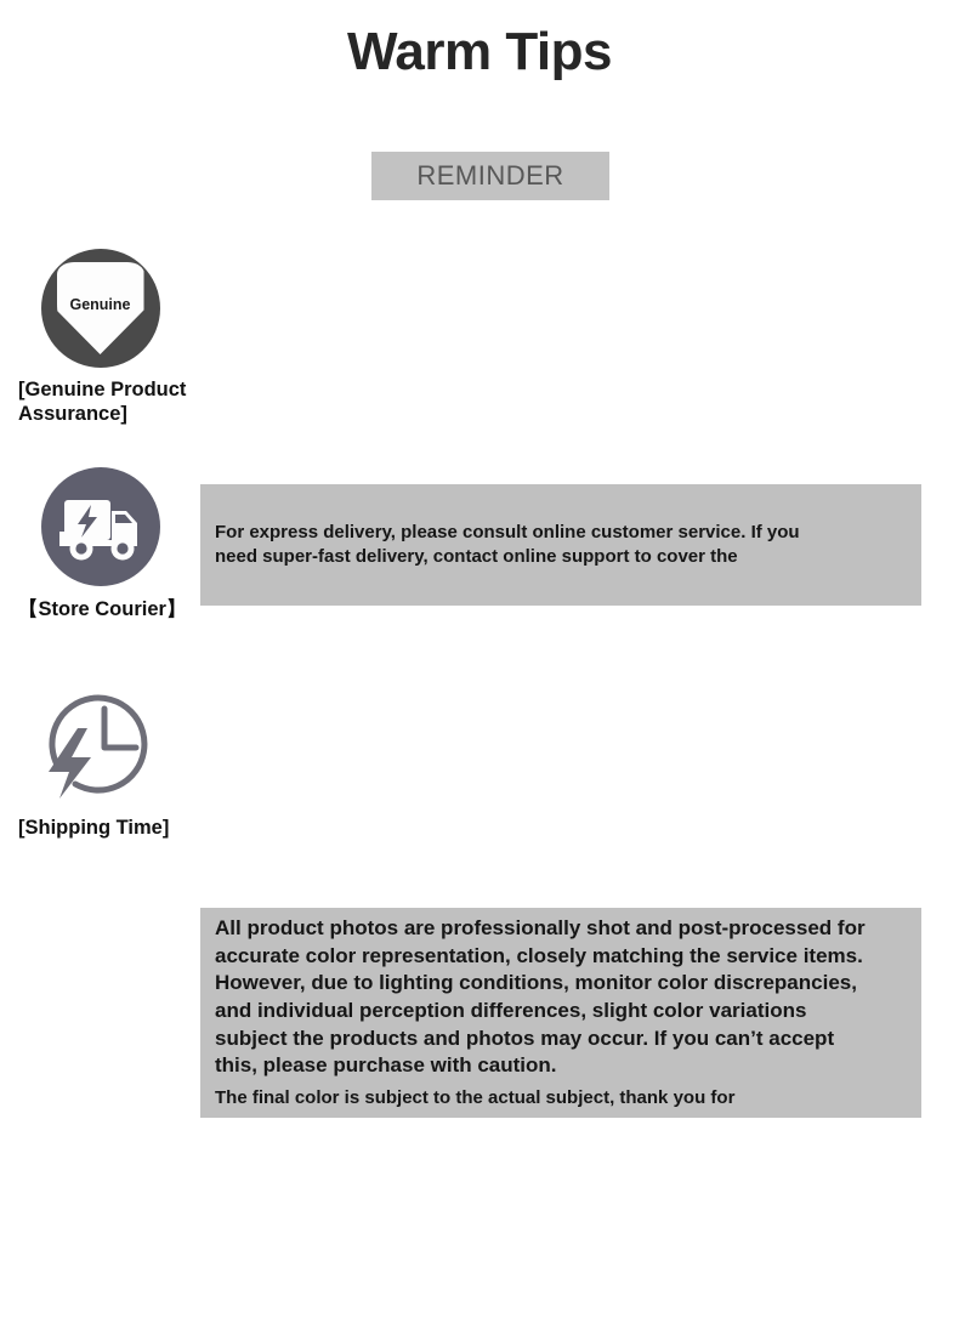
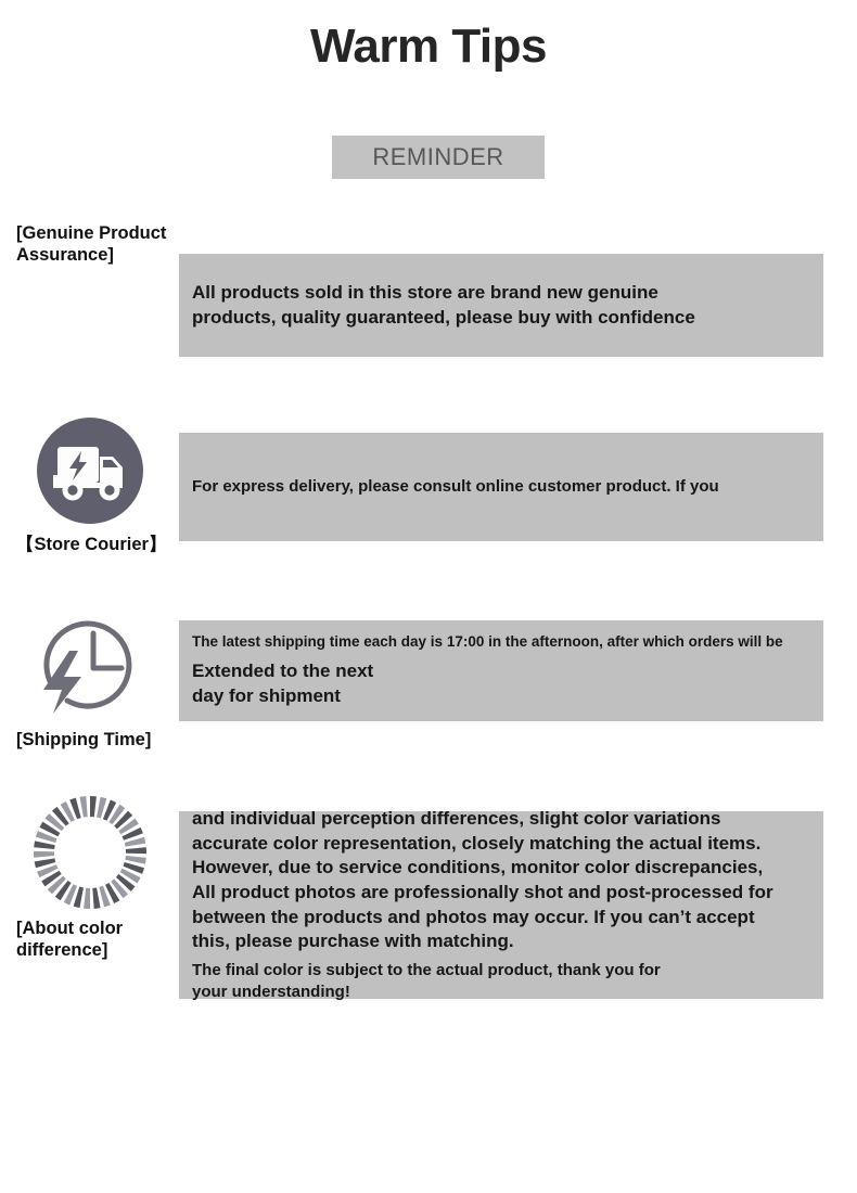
  Warm Tips
  REMINDER
- Genuine
  [Genuine Product Assurance]
+ All products sold in this store are brand new genuine
+ products, quality guaranteed, please buy with confidence
  【Store Courier】
- For express delivery, please consult online customer service. If you
+ For express delivery, please consult online customer product. If you
- need super-fast delivery, contact online support to cover the
  [Shipping Time]
+ The latest shipping time each day is 17:00 in the afternoon, after which orders will be
+ Extended to the next
+ day for shipment
+ [About color difference]
- All product photos are professionally shot and post-processed for
+ and individual perception differences, slight color variations
- accurate color representation, closely matching the service items.
+ accurate color representation, closely matching the actual items.
- However, due to lighting conditions, monitor color discrepancies,
+ However, due to service conditions, monitor color discrepancies,
- and individual perception differences, slight color variations
+ All product photos are professionally shot and post-processed for
- subject the products and photos may occur. If you can’t accept
+ between the products and photos may occur. If you can’t accept
- this, please purchase with caution.
+ this, please purchase with matching.
- The final color is subject to the actual subject, thank you for
+ The final color is subject to the actual product, thank you for
+ your understanding!
